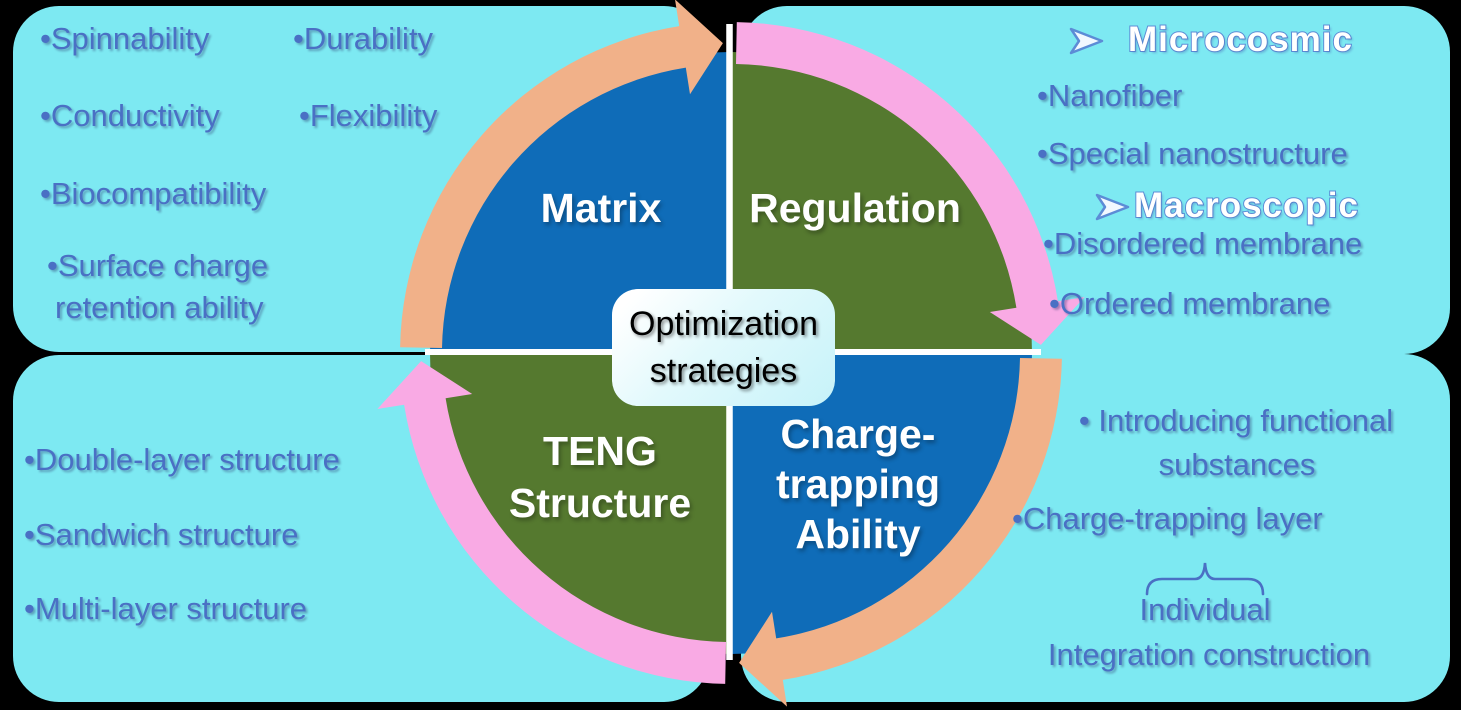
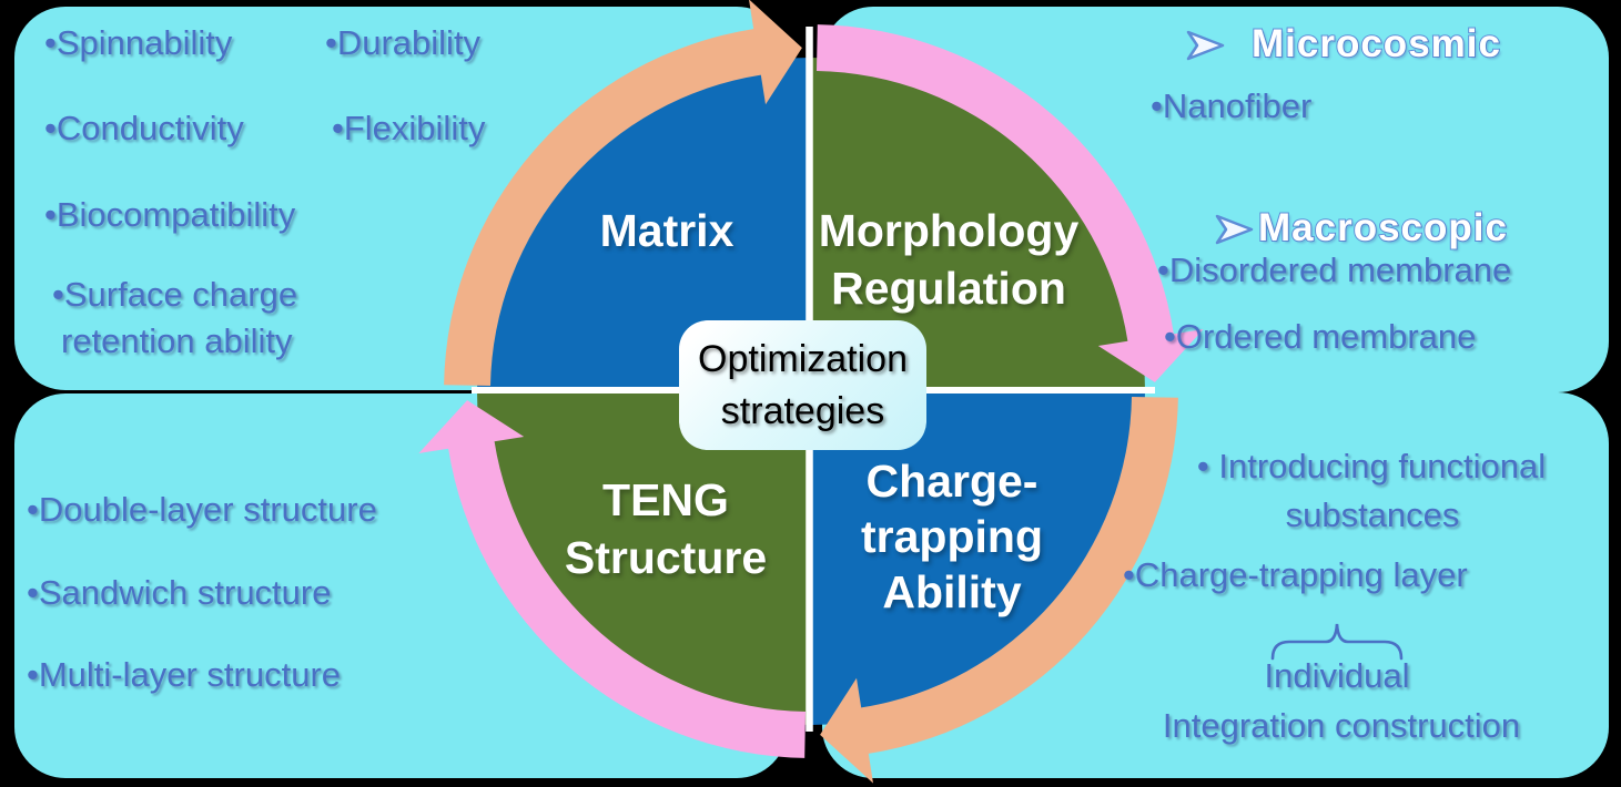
  Matrix
+ Morphology
  Regulation
  TENG
  Structure
  Charge-
  trapping
  Ability
  Optimization
  strategies
  •Spinnability
  •Durability
  •Conductivity
  •Flexibility
  •Biocompatibility
  •Surface charge
  retention ability
  Microcosmic
  •Nanofiber
- •Special nanostructure
  Macroscopic
  •Disordered membrane
  •Ordered membrane
  •Double-layer structure
  •Sandwich structure
  •Multi-layer structure
  • Introducing functional
  substances
  •Charge-trapping layer
  Individual
  Integration construction
